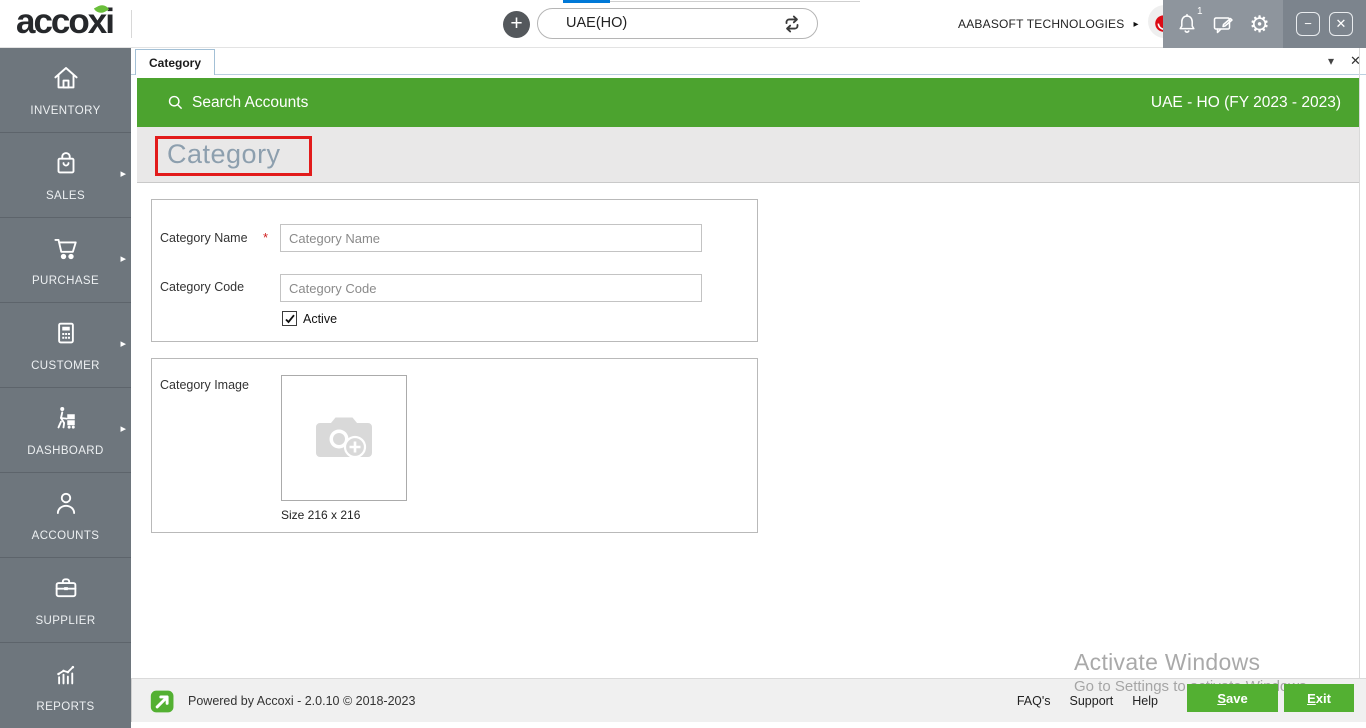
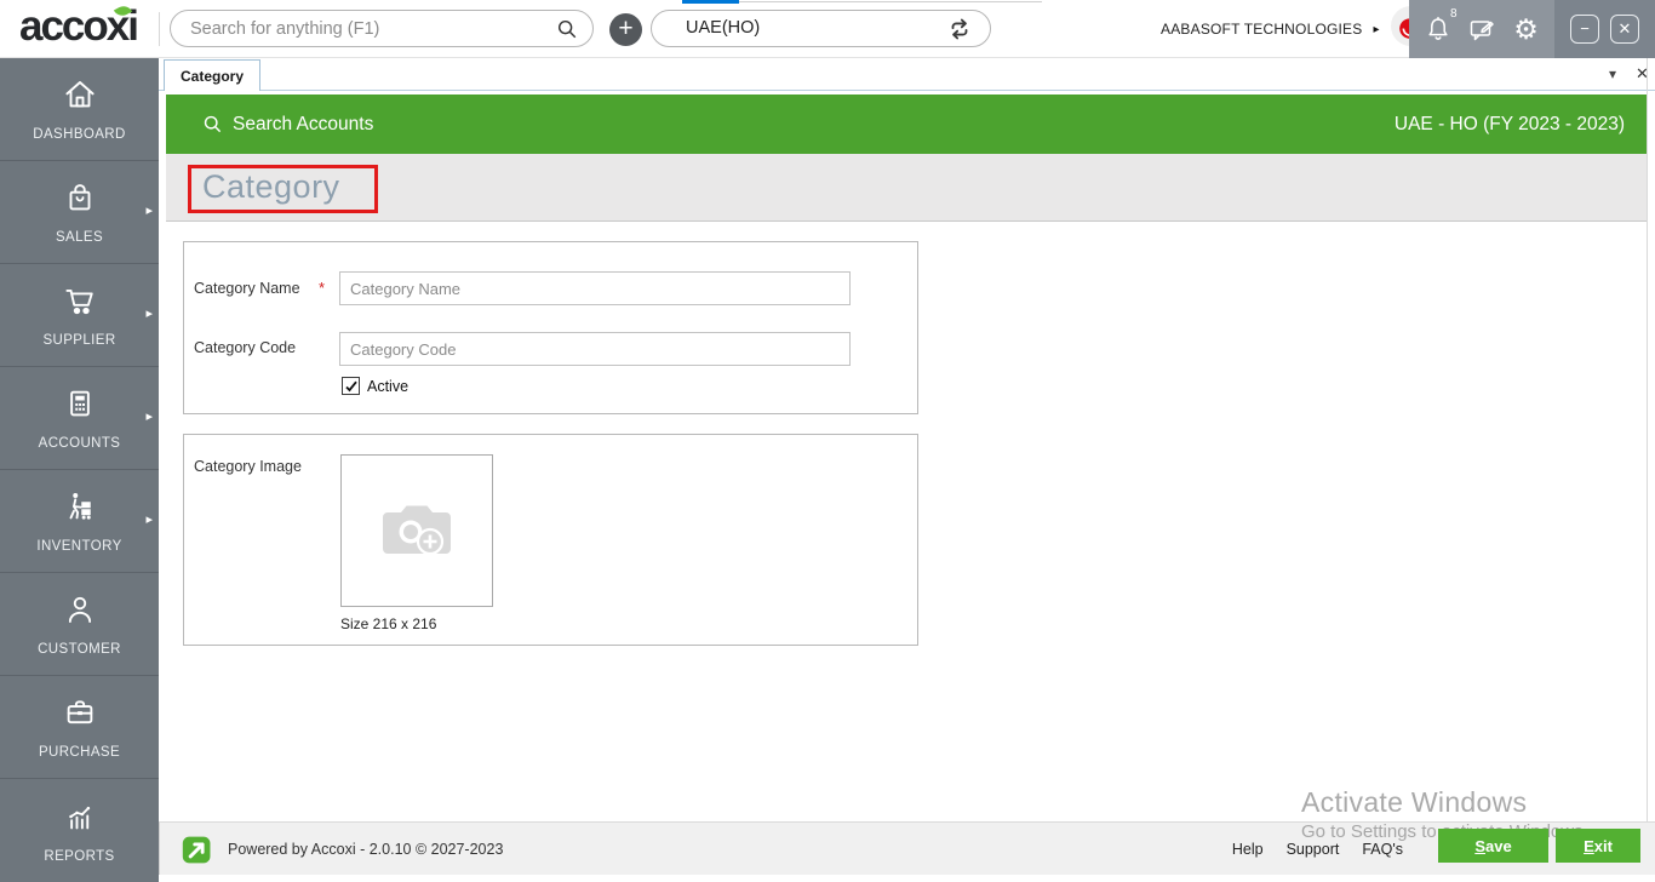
  accoxi
+ Search for anything (F1)
  +
  UAE(HO)
  AABASOFT TECHNOLOGIES
  ▸
- 1
+ 8
  ⚙
  −
  ✕
- INVENTORY
+ DASHBOARD
  SALES
  ▸
- PURCHASE
+ SUPPLIER
  ▸
- CUSTOMER
+ ACCOUNTS
  ▸
- DASHBOARD
+ INVENTORY
  ▸
- ACCOUNTS
+ CUSTOMER
- SUPPLIER
+ PURCHASE
  REPORTS
  Category
  ▾
  ✕
  Search Accounts
  UAE - HO (FY 2023 - 2023)
  Category
  Category Name
  *
  Category Name
  Category Code
  Category Code
  Active
  Category Image
  Size 216 x 216
- Powered by Accoxi - 2.0.10 © 2018-2023
+ Powered by Accoxi - 2.0.10 © 2027-2023
- FAQ's
+ Help
  Support
- Help
+ FAQ's
  Save
  Exit
  Activate Windows
